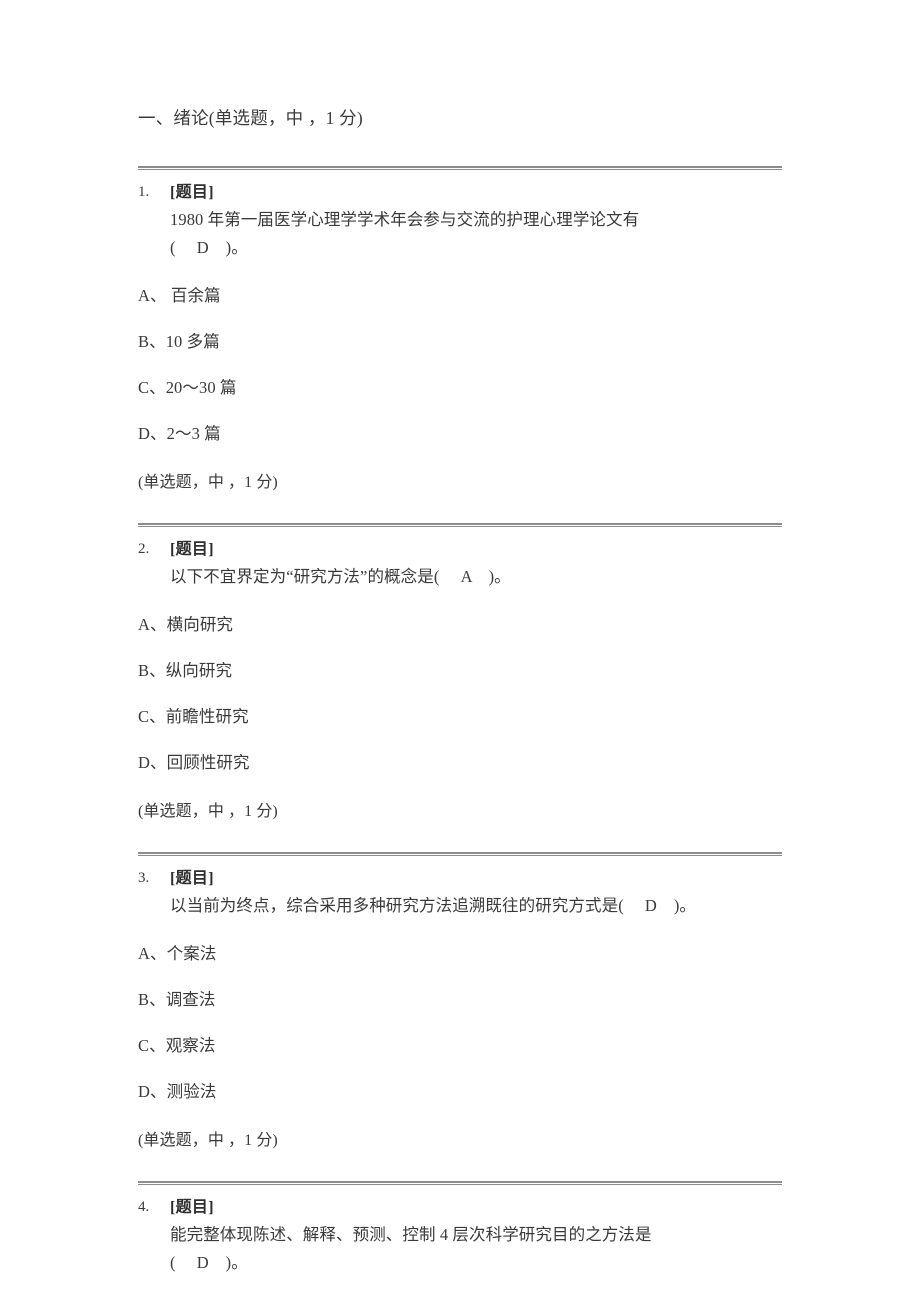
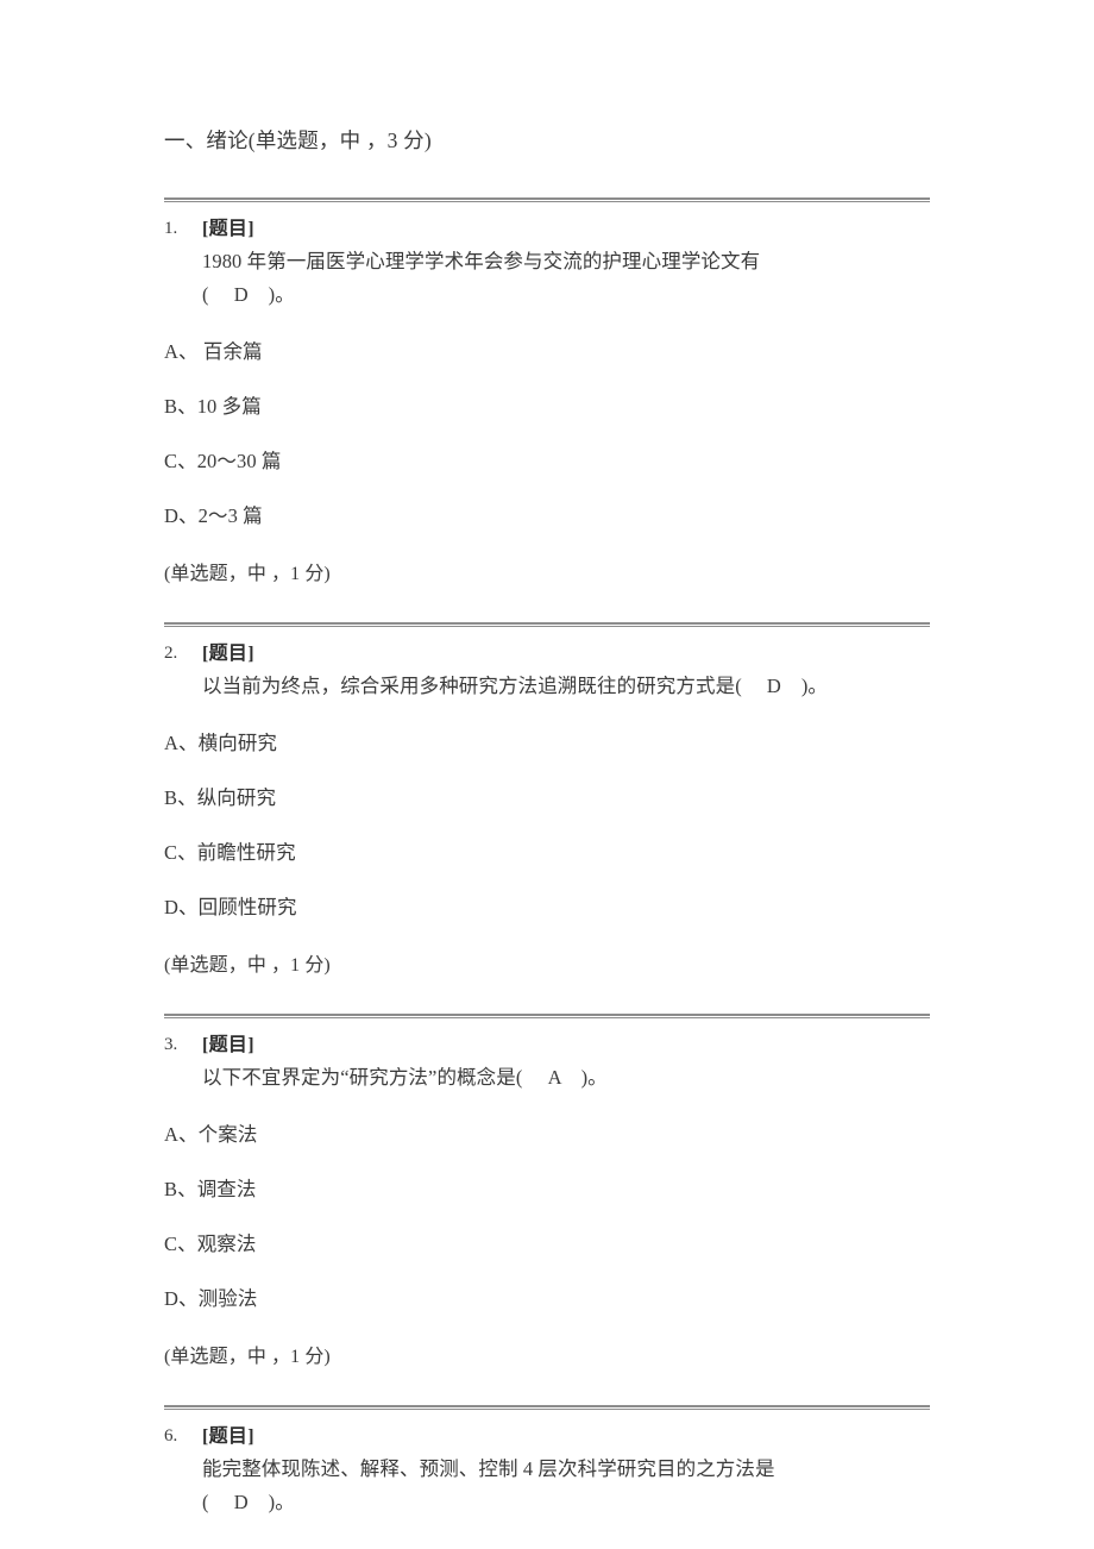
- 一、绪论(单选题，中 ，1 分)
+ 一、绪论(单选题，中 ，3 分)
  1.
  [题目]
  1980 年第一届医学心理学学术年会参与交流的护理心理学论文有
  ( D )。
  A、 百余篇
  B、10 多篇
  C、20〜30 篇
  D、2〜3 篇
  (单选题，中 ，1 分)
  2.
  [题目]
- 以下不宜界定为“研究方法”的概念是( A )。
+ 以当前为终点，综合采用多种研究方法追溯既往的研究方式是( D )。
  A、横向研究
  B、纵向研究
  C、前瞻性研究
  D、回顾性研究
  (单选题，中 ，1 分)
  3.
  [题目]
- 以当前为终点，综合采用多种研究方法追溯既往的研究方式是( D )。
+ 以下不宜界定为“研究方法”的概念是( A )。
  A、个案法
  B、调查法
  C、观察法
  D、测验法
  (单选题，中 ，1 分)
- 4.
+ 6.
  [题目]
  能完整体现陈述、解释、预测、控制 4 层次科学研究目的之方法是
  ( D )。
